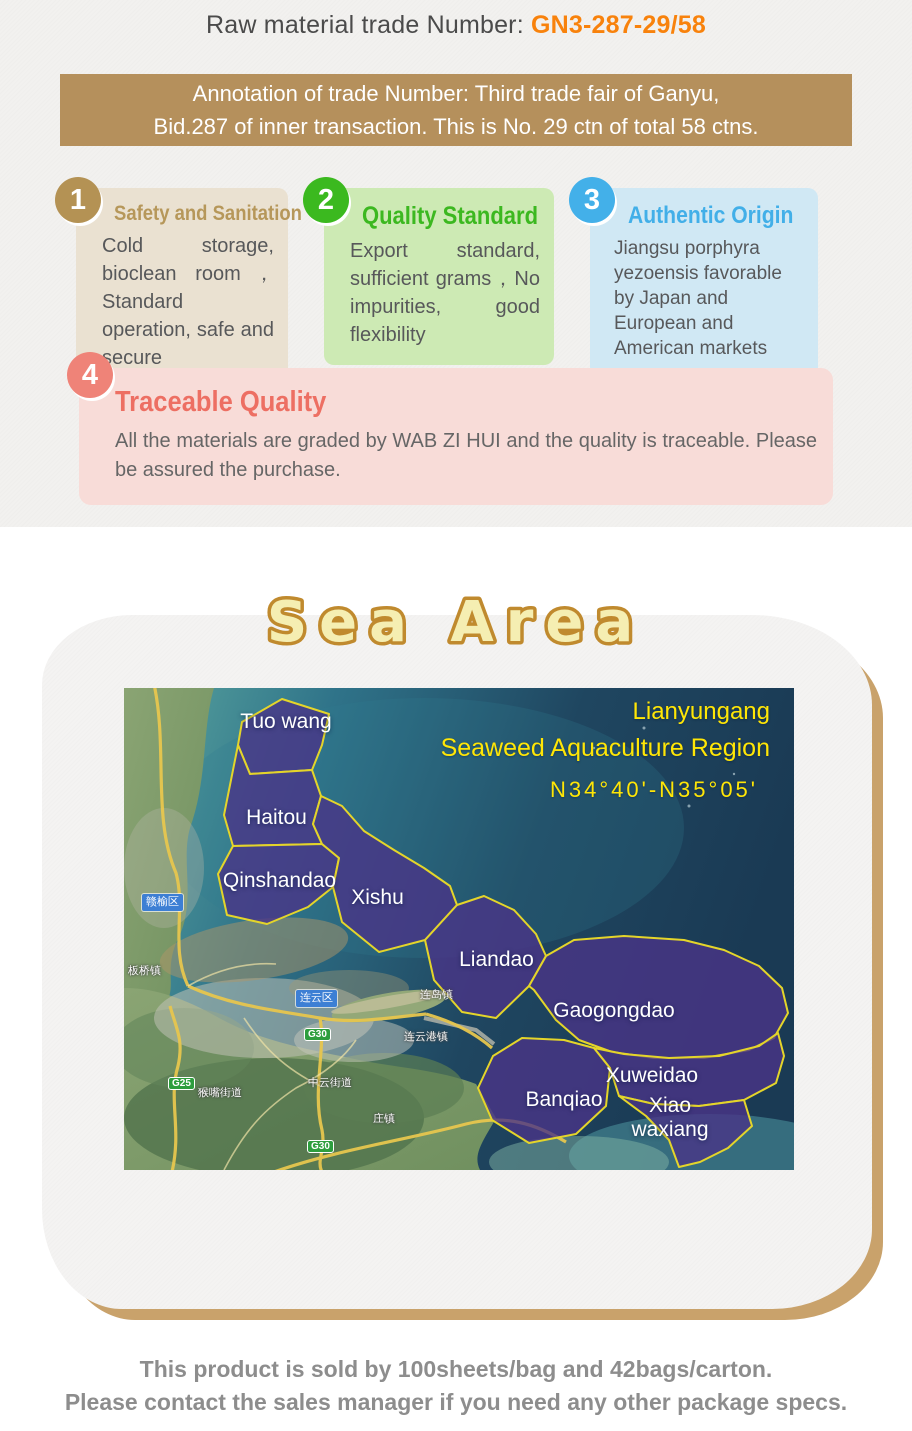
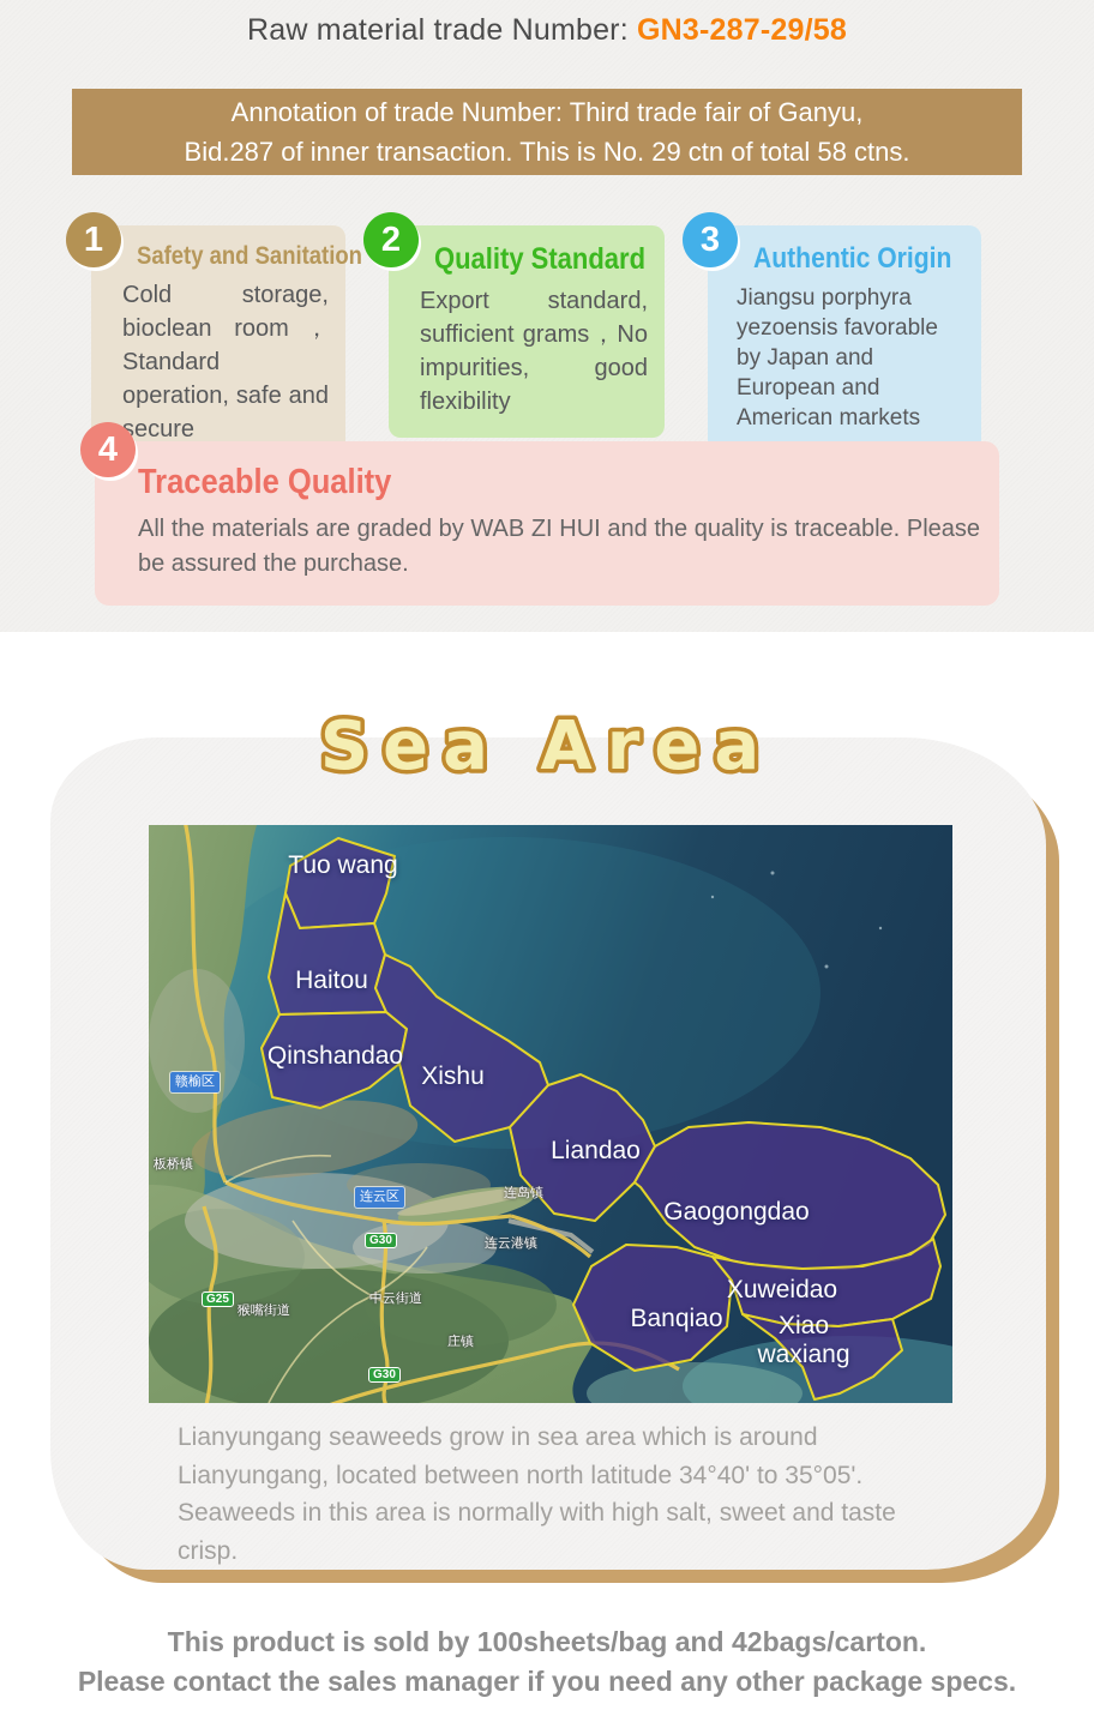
  Raw material trade Number: GN3-287-29/58
  Annotation of trade Number: Third trade fair of Ganyu,
  Bid.287 of inner transaction. This is No. 29 ctn of total 58 ctns.
  1
  Safety and Sanitation
  Cold storage, bioclean room，Standard operation, safe and secure
  2
  Quality Standard
  Export standard, sufficient grams，No impurities, good flexibility
  3
  Authentic Origin
  Jiangsu porphyra yezoensis favorable by Japan and European and American markets
  4
  Traceable Quality
  All the materials are graded by WAB ZI HUI and the quality is traceable. Please be assured the purchase.
  Sea Area
- Lianyungang
- Seaweed Aquaculture Region
- N34°40'-N35°05'
  Tuo wang
  Haitou
  Qinshandao
  Xishu
  Liandao
  Gaogongdao
  Banqiao
  Xuweidao
  Xiao waxiang
  赣榆区
  连云区
  板桥镇
  连岛镇
  连云港镇
  中云街道
  猴嘴街道
  庄镇
  G25
  G30
  G30
+ Lianyungang seaweeds grow in sea area which is around Lianyungang, located between north latitude 34°40' to 35°05'. Seaweeds in this area is normally with high salt, sweet and taste crisp.
  This product is sold by 100sheets/bag and 42bags/carton.
  Please contact the sales manager if you need any other package specs.
